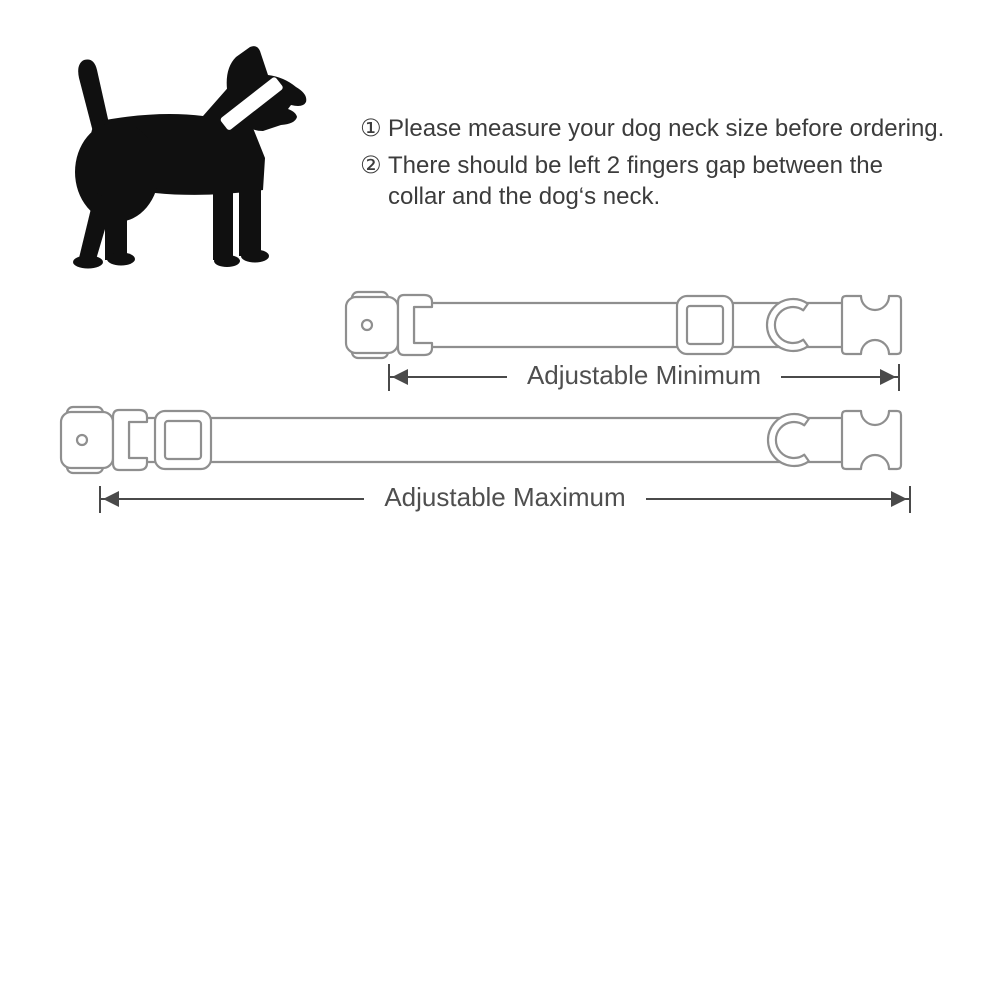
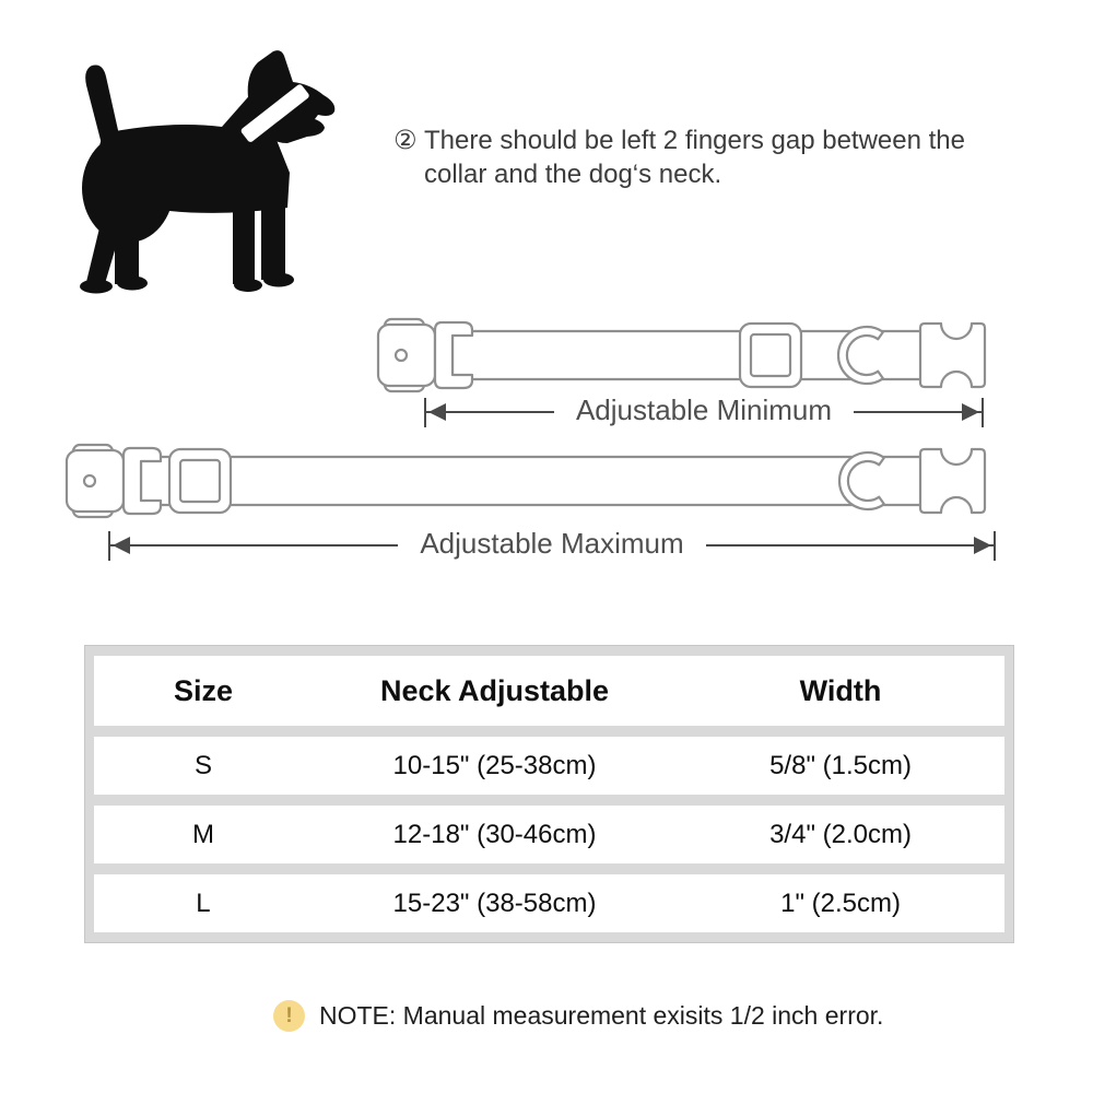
- ①
- Please measure your dog neck size before ordering.
  ②
  There should be left 2 fingers gap between the
  collar and the dog‘s neck.
  Adjustable Minimum
  Adjustable Maximum
+ Size
+ Neck Adjustable
+ Width
+ S
+ 10-15" (25-38cm)
+ 5/8" (1.5cm)
+ M
+ 12-18" (30-46cm)
+ 3/4" (2.0cm)
+ L
+ 15-23" (38-58cm)
+ 1" (2.5cm)
+ !
+ NOTE: Manual measurement exisits 1/2 inch error.
